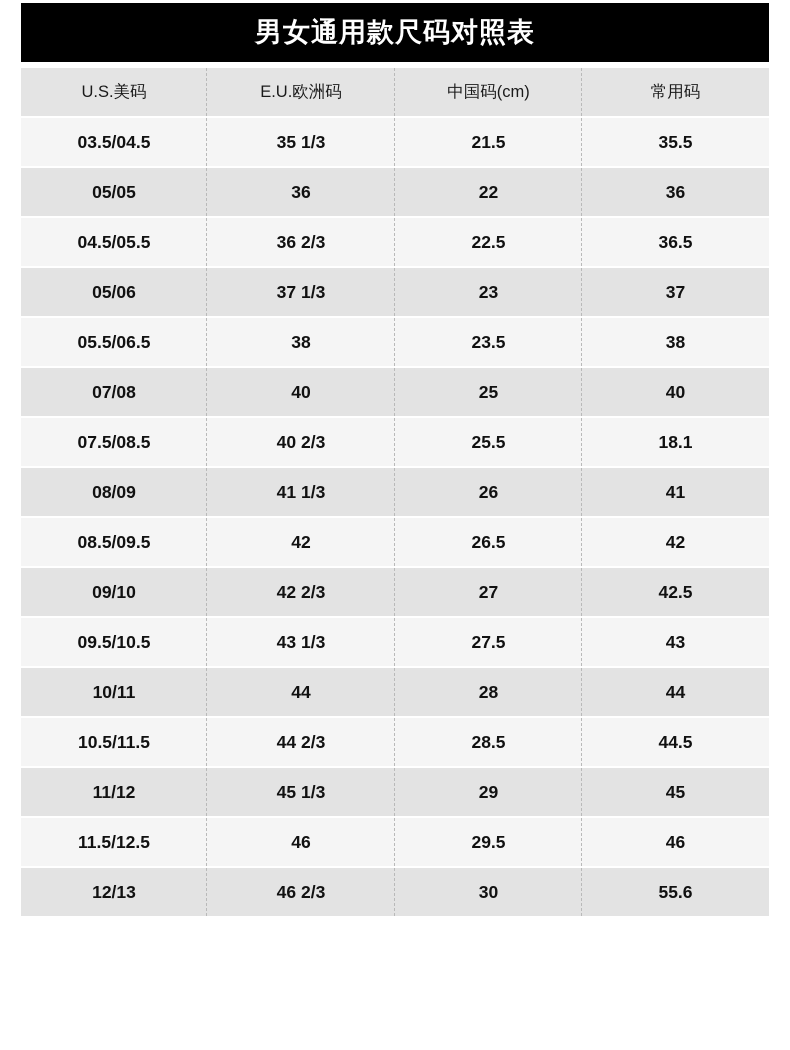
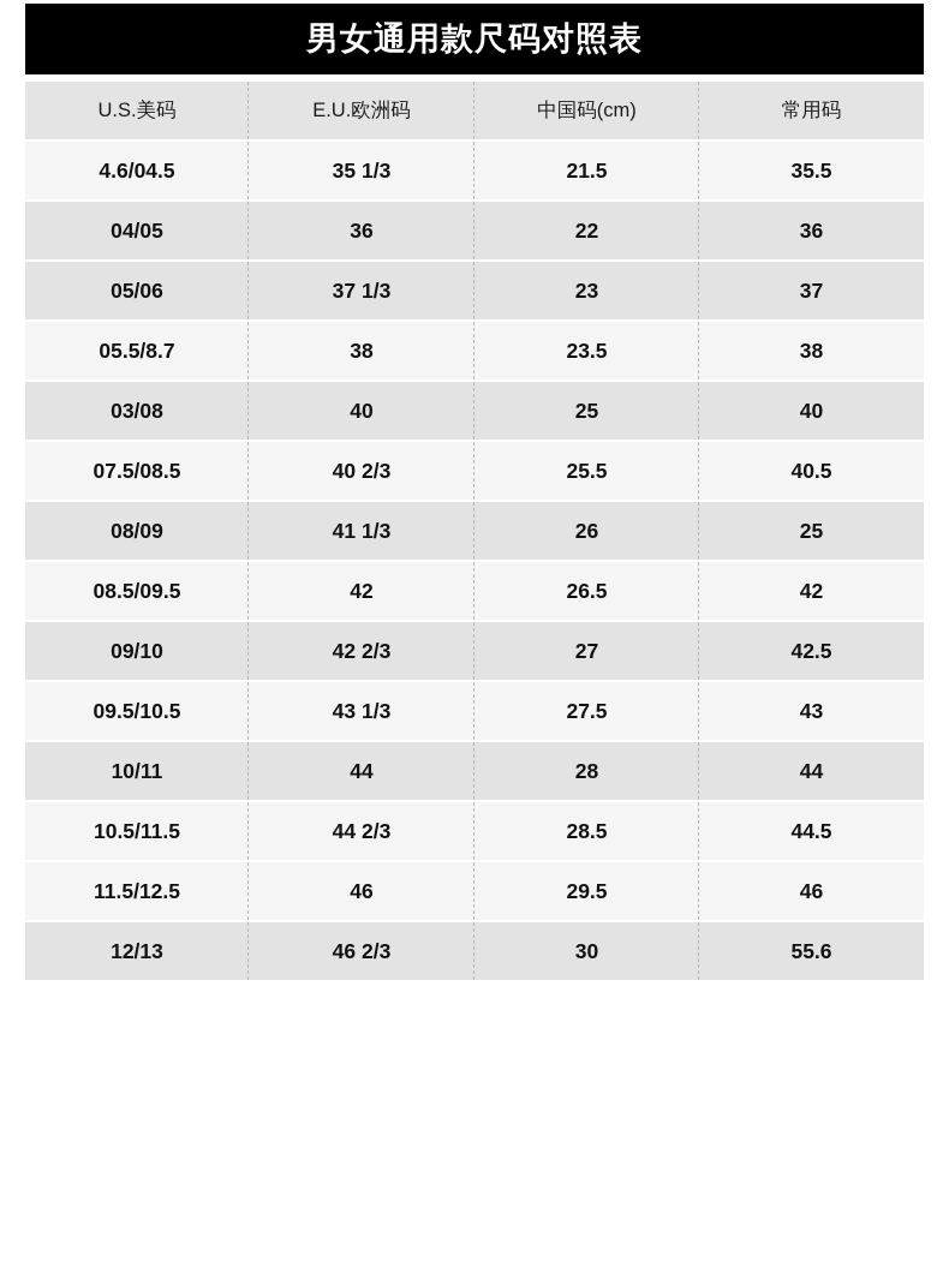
  男女通用款尺码对照表
  U.S.美码	E.U.欧洲码	中国码(cm)	常用码
- 03.5/04.5	35 1/3	21.5	35.5
+ 4.6/04.5	35 1/3	21.5	35.5
- 05/05	36	22	36
+ 04/05	36	22	36
- 04.5/05.5	36 2/3	22.5	36.5
  05/06	37 1/3	23	37
- 05.5/06.5	38	23.5	38
+ 05.5/8.7	38	23.5	38
- 07/08	40	25	40
+ 03/08	40	25	40
- 07.5/08.5	40 2/3	25.5	18.1
+ 07.5/08.5	40 2/3	25.5	40.5
- 08/09	41 1/3	26	41
+ 08/09	41 1/3	26	25
  08.5/09.5	42	26.5	42
  09/10	42 2/3	27	42.5
  09.5/10.5	43 1/3	27.5	43
  10/11	44	28	44
  10.5/11.5	44 2/3	28.5	44.5
- 11/12	45 1/3	29	45
  11.5/12.5	46	29.5	46
  12/13	46 2/3	30	55.6
